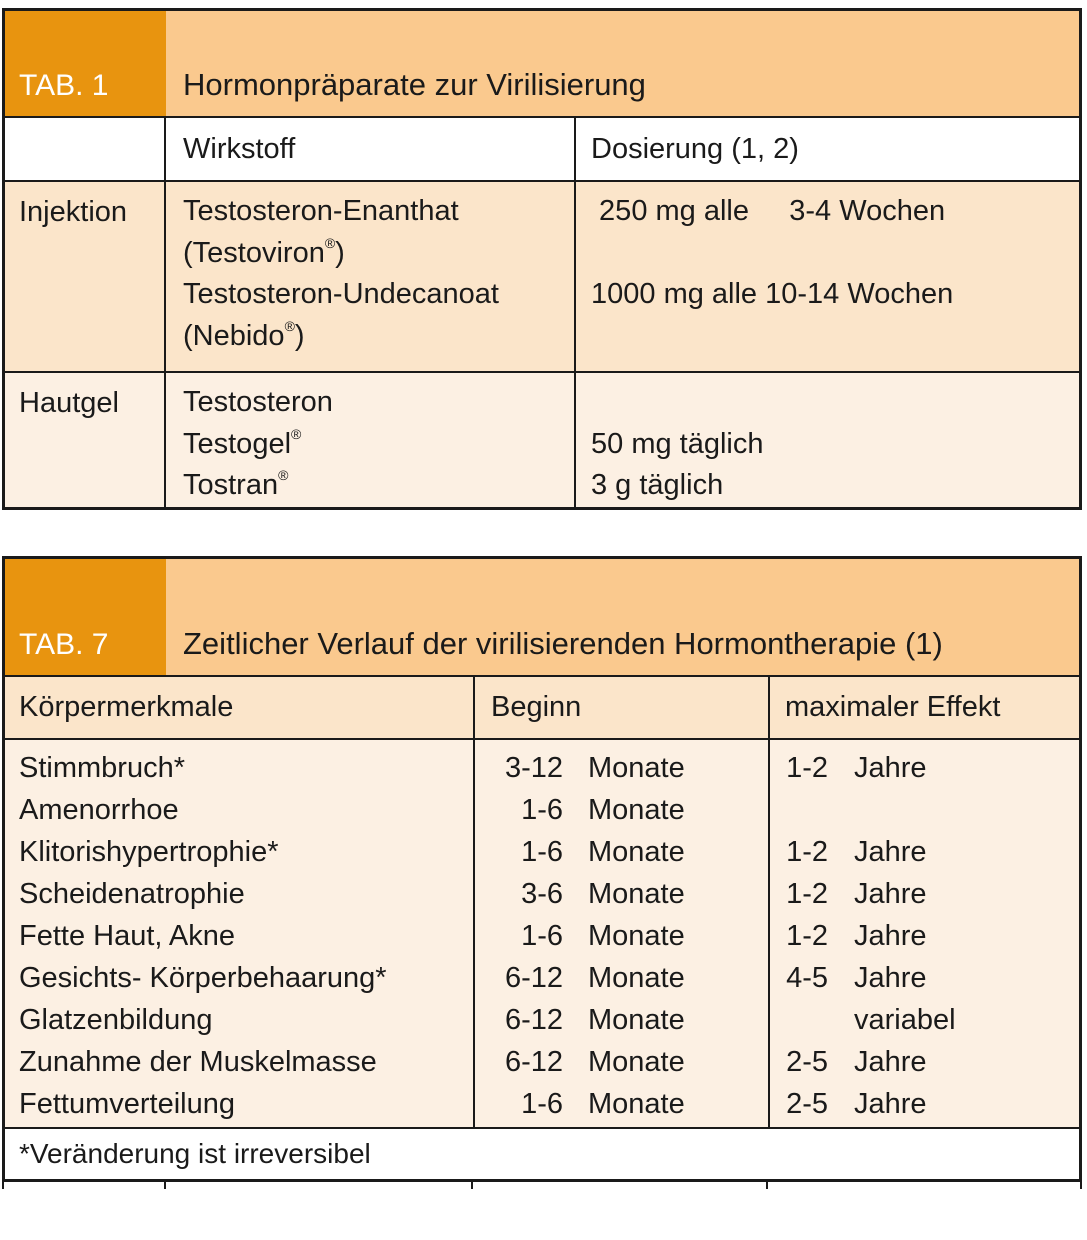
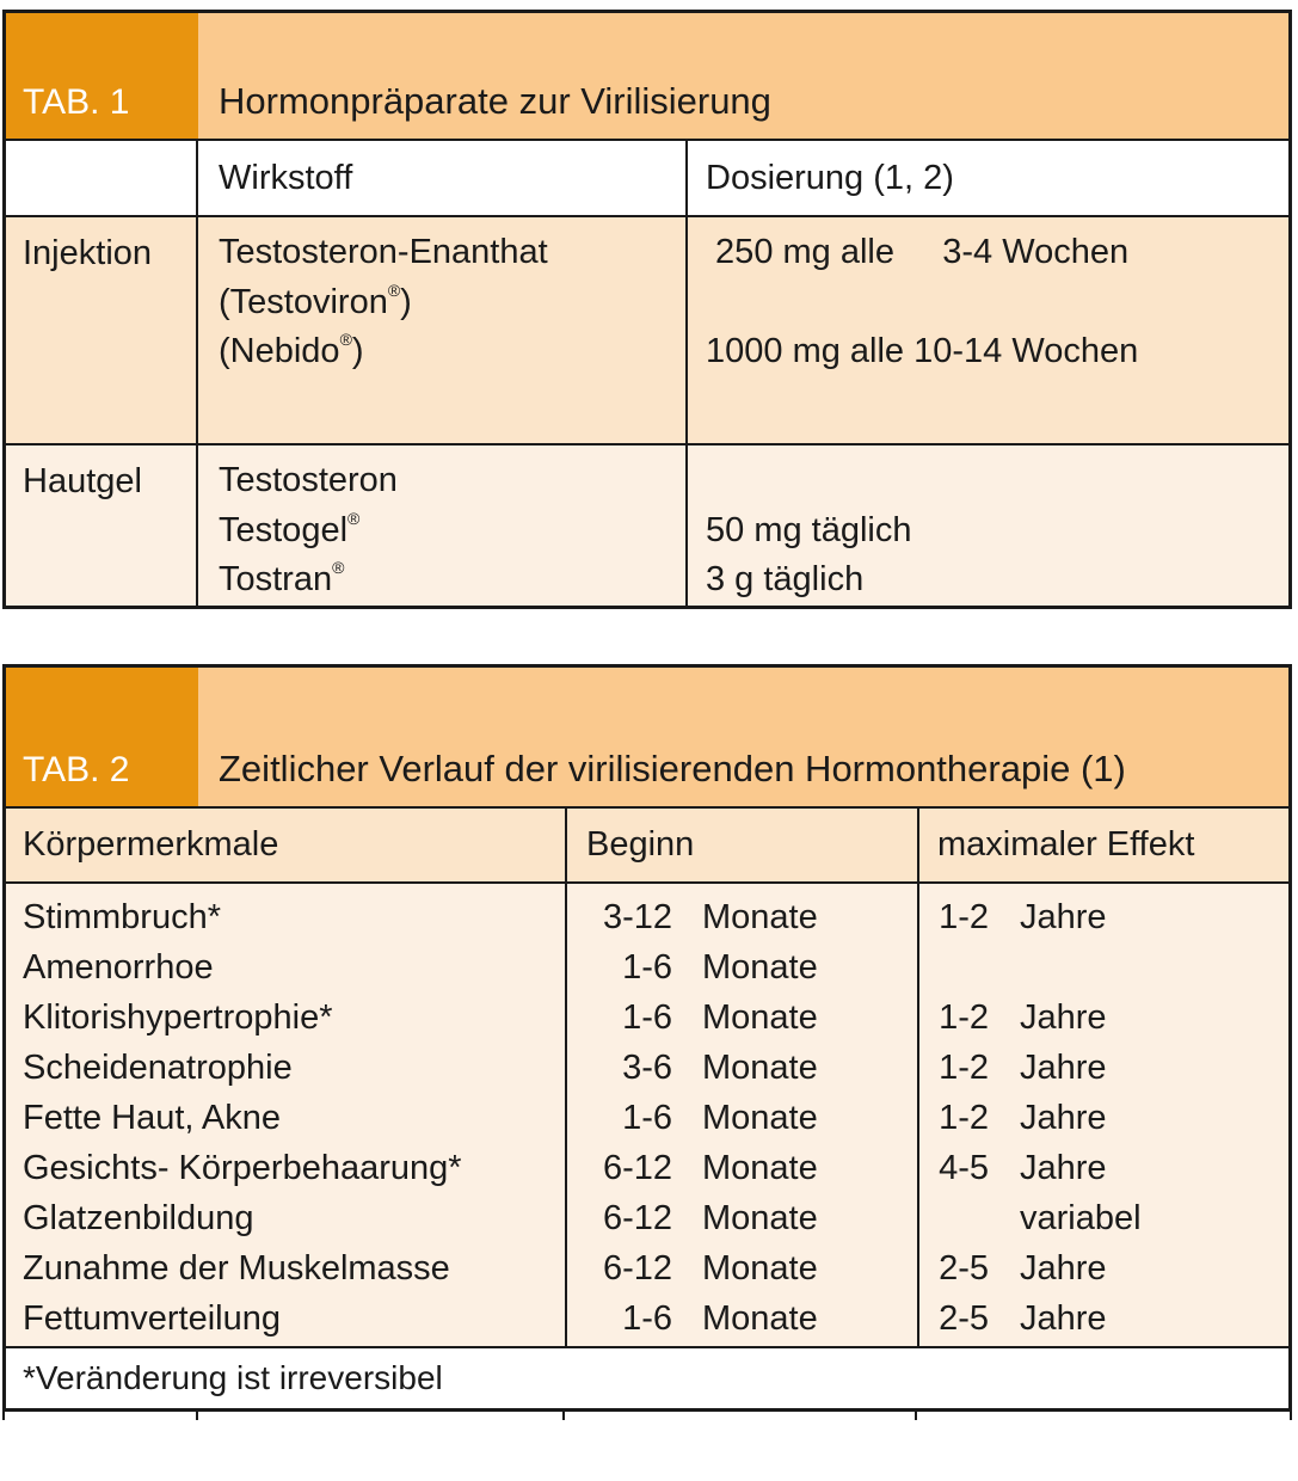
  TAB. 1
  Hormonpräparate zur Virilisierung
  Wirkstoff
  Dosierung (1, 2)
  Injektion
  Testosteron-Enanthat
  (Testoviron®)
- Testosteron-Undecanoat
  (Nebido®)
  250 mg alle 3-4 Wochen
  1000 mg alle 10-14 Wochen
  Hautgel
  Testosteron
  Testogel®
  Tostran®
  50 mg täglich
  3 g täglich
- TAB. 7
+ TAB. 2
  Zeitlicher Verlauf der virilisierenden Hormontherapie (1)
  Körpermerkmale
  Beginn
  maximaler Effekt
  Stimmbruch*
  Amenorrhoe
  Klitorishypertrophie*
  Scheidenatrophie
  Fette Haut, Akne
  Gesichts- Körperbehaarung*
  Glatzenbildung
  Zunahme der Muskelmasse
  Fettumverteilung
  3-12
  Monate
  1-6
  Monate
  1-6
  Monate
  3-6
  Monate
  1-6
  Monate
  6-12
  Monate
  6-12
  Monate
  6-12
  Monate
  1-6
  Monate
  1-2
  Jahre
  1-2
  Jahre
  1-2
  Jahre
  1-2
  Jahre
  4-5
  Jahre
  variabel
  2-5
  Jahre
  2-5
  Jahre
  *Veränderung ist irreversibel
